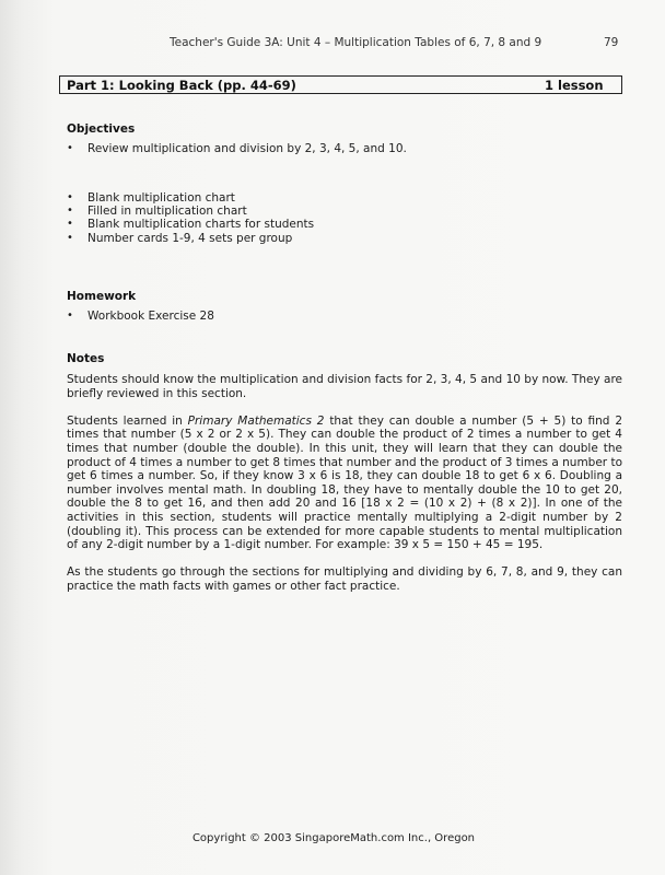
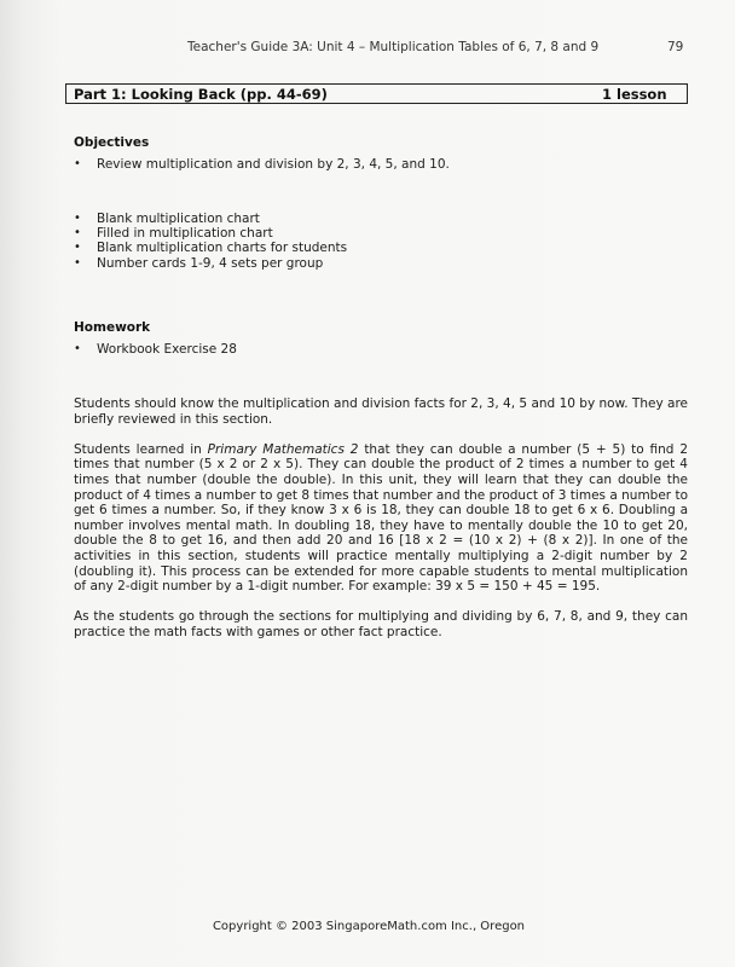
  Teacher's Guide 3A: Unit 4 – Multiplication Tables of 6, 7, 8 and 9
  79
  Part 1: Looking Back (pp. 44-69)
  1 lesson
  Objectives
  •
  Review multiplication and division by 2, 3, 4, 5, and 10.
  •
  Blank multiplication chart
  •
  Filled in multiplication chart
  •
  Blank multiplication charts for students
  •
  Number cards 1-9, 4 sets per group
  Homework
  •
  Workbook Exercise 28
- Notes
  Students should know the multiplication and division facts for 2, 3, 4, 5 and 10 by now. They are briefly reviewed in this section.
  Students learned in Primary Mathematics 2 that they can double a number (5 + 5) to find 2 times that number (5 x 2 or 2 x 5). They can double the product of 2 times a number to get 4 times that number (double the double). In this unit, they will learn that they can double the product of 4 times a number to get 8 times that number and the product of 3 times a number to get 6 times a number. So, if they know 3 x 6 is 18, they can double 18 to get 6 x 6. Doubling a number involves mental math. In doubling 18, they have to mentally double the 10 to get 20, double the 8 to get 16, and then add 20 and 16 [18 x 2 = (10 x 2) + (8 x 2)]. In one of the activities in this section, students will practice mentally multiplying a 2-digit number by 2 (doubling it). This process can be extended for more capable students to mental multiplication of any 2-digit number by a 1-digit number. For example: 39 x 5 = 150 + 45 = 195.
  As the students go through the sections for multiplying and dividing by 6, 7, 8, and 9, they can practice the math facts with games or other fact practice.
  Copyright © 2003 SingaporeMath.com Inc., Oregon
